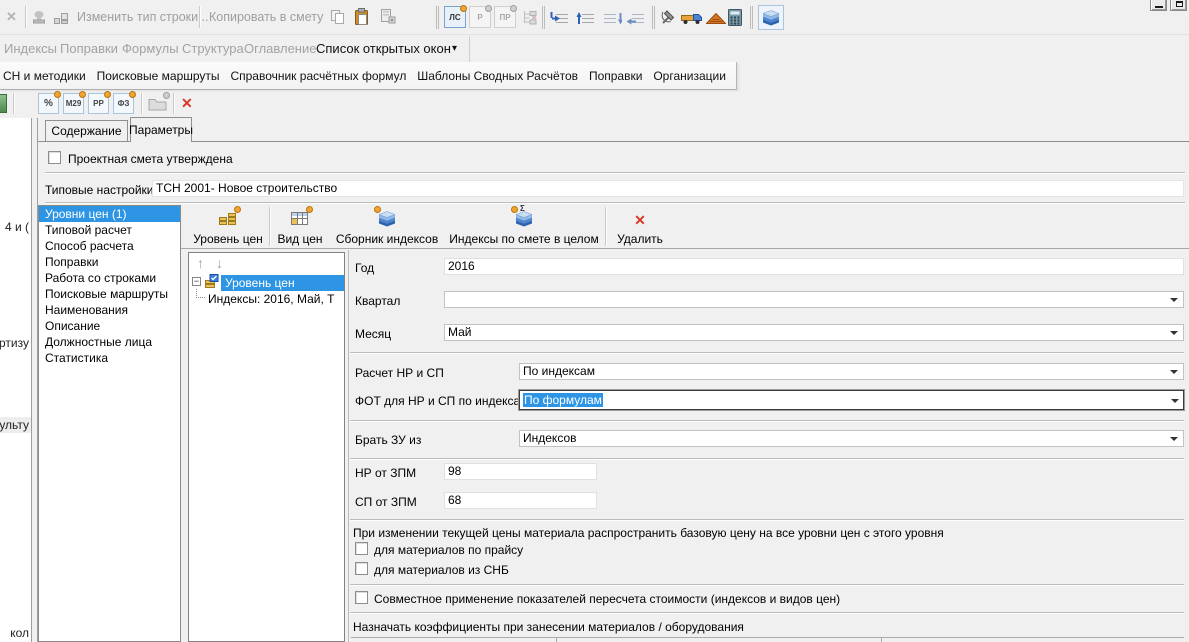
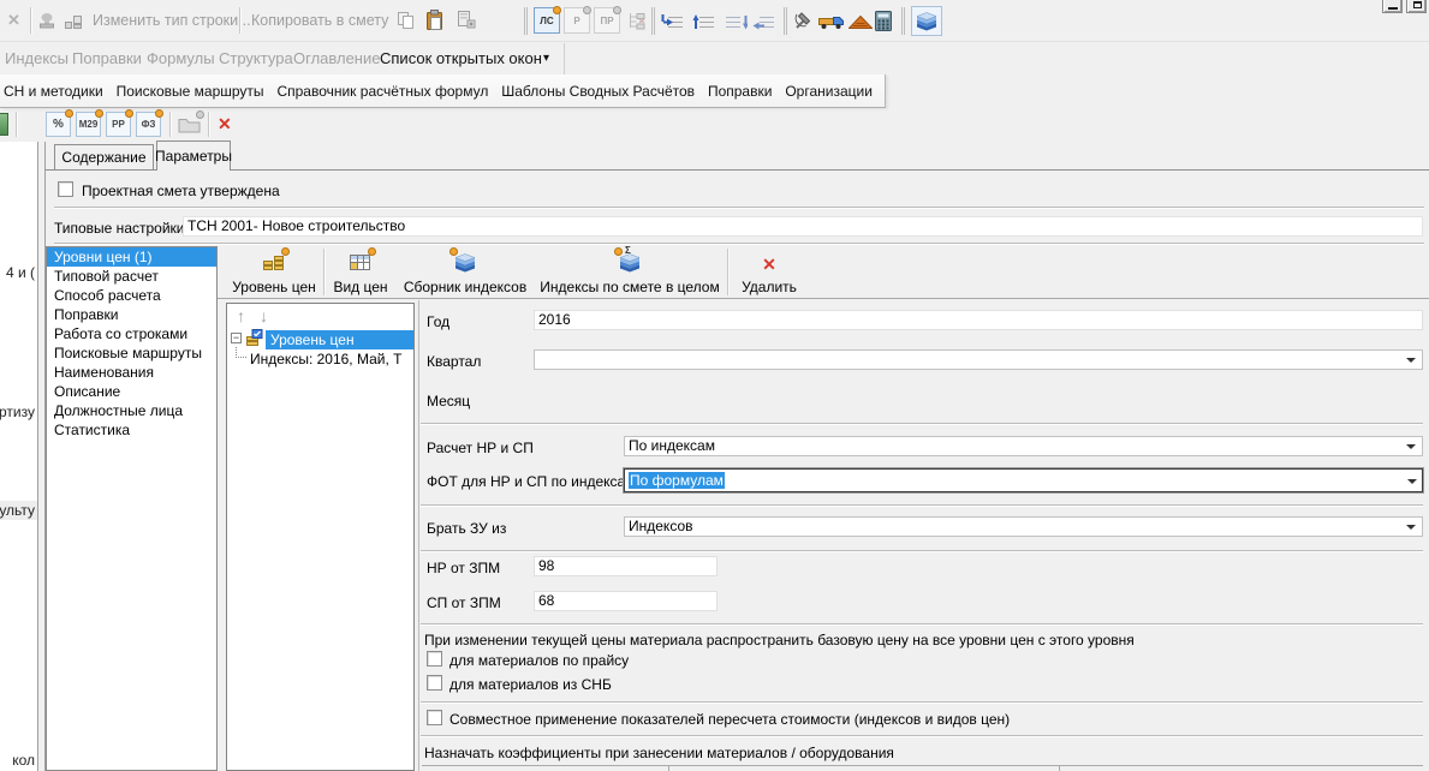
  ✕
  Изменить тип строки...
  Копировать в смету
  ЛС
  Р
  ПР
  Индексы
  Поправки
  Формулы
  Структура
  Оглавление
  Список открытых окон
  ▾
  СН и методики
  Поисковые маршруты
  Справочник расчётных формул
  Шаблоны Сводных Расчётов
  Поправки
  Организации
  %
  М29
  РР
  ФЗ
  ✕
  4 и (
  ртизу
  ульту
  кол
  Содержание
  Параметры
  Проектная смета утверждена
  Типовые настройки
  ТСН 2001- Новое строительство
  Уровни цен (1)
  Типовой расчет
  Способ расчета
  Поправки
  Работа со строками
  Поисковые маршруты
  Наименования
  Описание
  Должностные лица
  Статистика
  Уровень цен
  Вид цен
  Сборник индексов
  Σ
  Индексы по смете в целом
  ✕
  Удалить
  ↑
  ↓
  −
  Уровень цен
  Индексы: 2016, Май, Т
  Год
  2016
  Квартал
  Месяц
- Май
  Расчет НР и СП
  По индексам
  ФОТ для НР и СП по индекса
  По формулам
  Брать ЗУ из
  Индексов
  НР от ЗПМ
  98
  СП от ЗПМ
  68
  При изменении текущей цены материала распространить базовую цену на все уровни цен с этого уровня
  для материалов по прайсу
  для материалов из СНБ
  Совместное применение показателей пересчета стоимости (индексов и видов цен)
  Назначать коэффициенты при занесении материалов / оборудования
